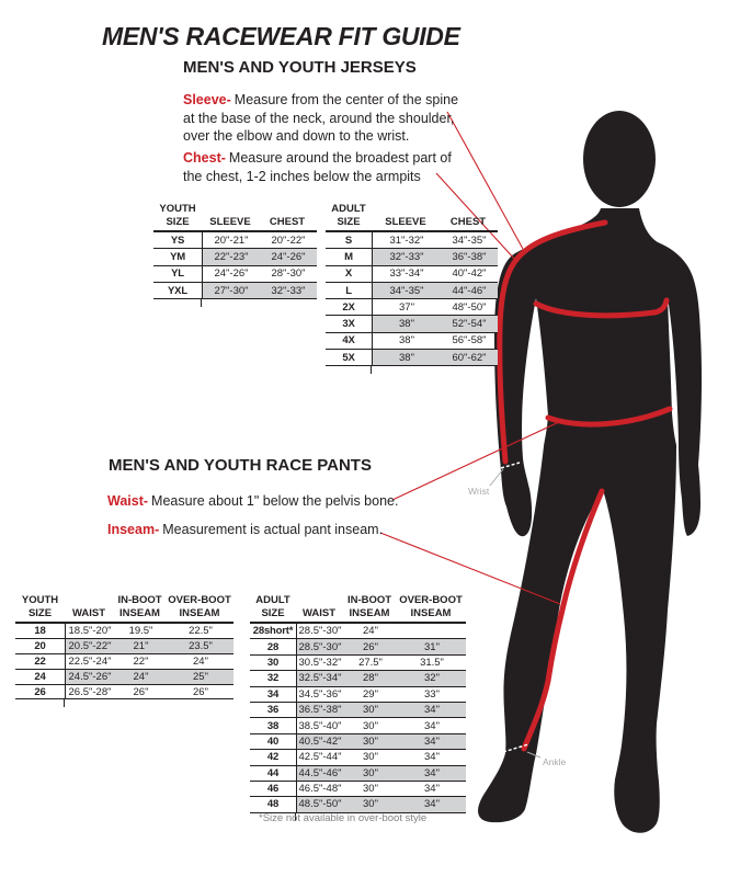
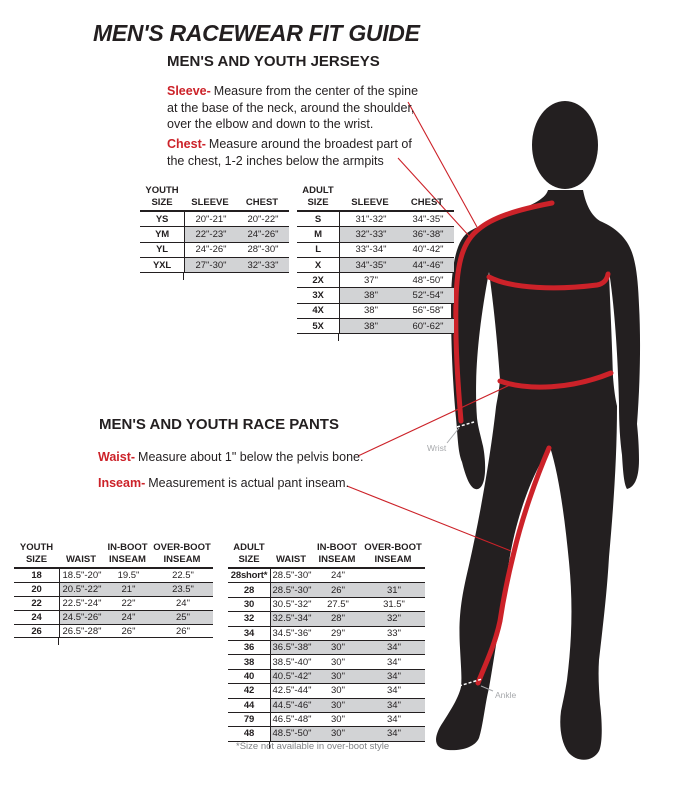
  MEN'S RACEWEAR FIT GUIDE
  MEN'S AND YOUTH JERSEYS
  Sleeve- Measure from the center of the spine at the base of the neck, around the shoulder, over the elbow and down to the wrist.
  Chest- Measure around the broadest part of the chest, 1-2 inches below the armpits
  YOUTH
  SIZE
  SLEEVE
  CHEST
  YS
  20"-21"
  20"-22"
  YM
  22"-23"
  24"-26"
  YL
  24"-26"
  28"-30"
  YXL
  27"-30"
  32"-33"
  ADULT
  SIZE
  SLEEVE
  CHEST
  S
  31"-32"
  34"-35"
  M
  32"-33"
  36"-38"
- X
+ L
  33"-34"
  40"-42"
- L
+ X
  34"-35"
  44"-46"
  2X
  37"
  48"-50"
  3X
  38"
  52"-54"
  4X
  38"
  56"-58"
  5X
  38"
  60"-62"
  MEN'S AND YOUTH RACE PANTS
  Waist- Measure about 1" below the pelvis bone.
  Inseam- Measurement is actual pant inseam.
  YOUTH
  SIZE
  WAIST
  IN-BOOT
  INSEAM
  OVER-BOOT
  INSEAM
  18
  18.5"-20"
  19.5"
  22.5"
  20
  20.5"-22"
  21"
  23.5"
  22
  22.5"-24"
  22"
  24"
  24
  24.5"-26"
  24"
  25"
  26
  26.5"-28"
  26"
  26"
  ADULT
  SIZE
  WAIST
  IN-BOOT
  INSEAM
  OVER-BOOT
  INSEAM
  28short*
  28.5"-30"
  24"
  28
  28.5"-30"
  26"
  31"
  30
  30.5"-32"
  27.5"
  31.5"
  32
  32.5"-34"
  28"
  32"
  34
  34.5"-36"
  29"
  33"
  36
  36.5"-38"
  30"
  34"
  38
  38.5"-40"
  30"
  34"
  40
  40.5"-42"
  30"
  34"
  42
  42.5"-44"
  30"
  34"
  44
  44.5"-46"
  30"
  34"
- 46
+ 79
  46.5"-48"
  30"
  34"
  48
  48.5"-50"
  30"
  34"
  *Size not available in over-boot style
  Wrist
  Ankle
